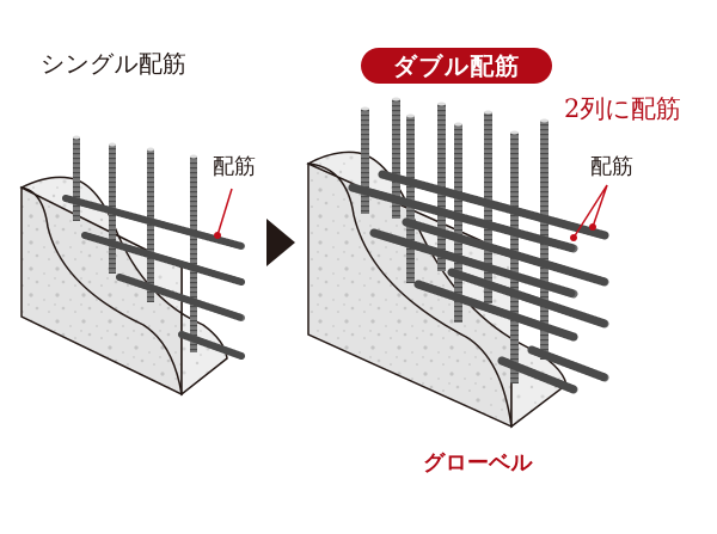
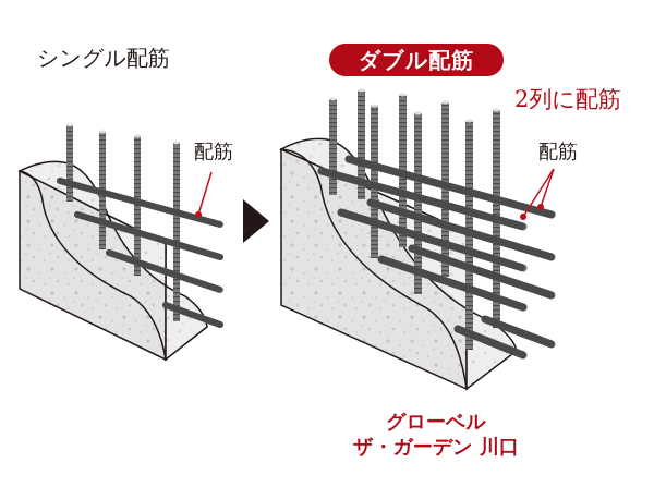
  シングル配筋
  配筋
  ダブル配筋
  2列に配筋
  配筋
  グローベル
+ ザ・ガーデン 川口
